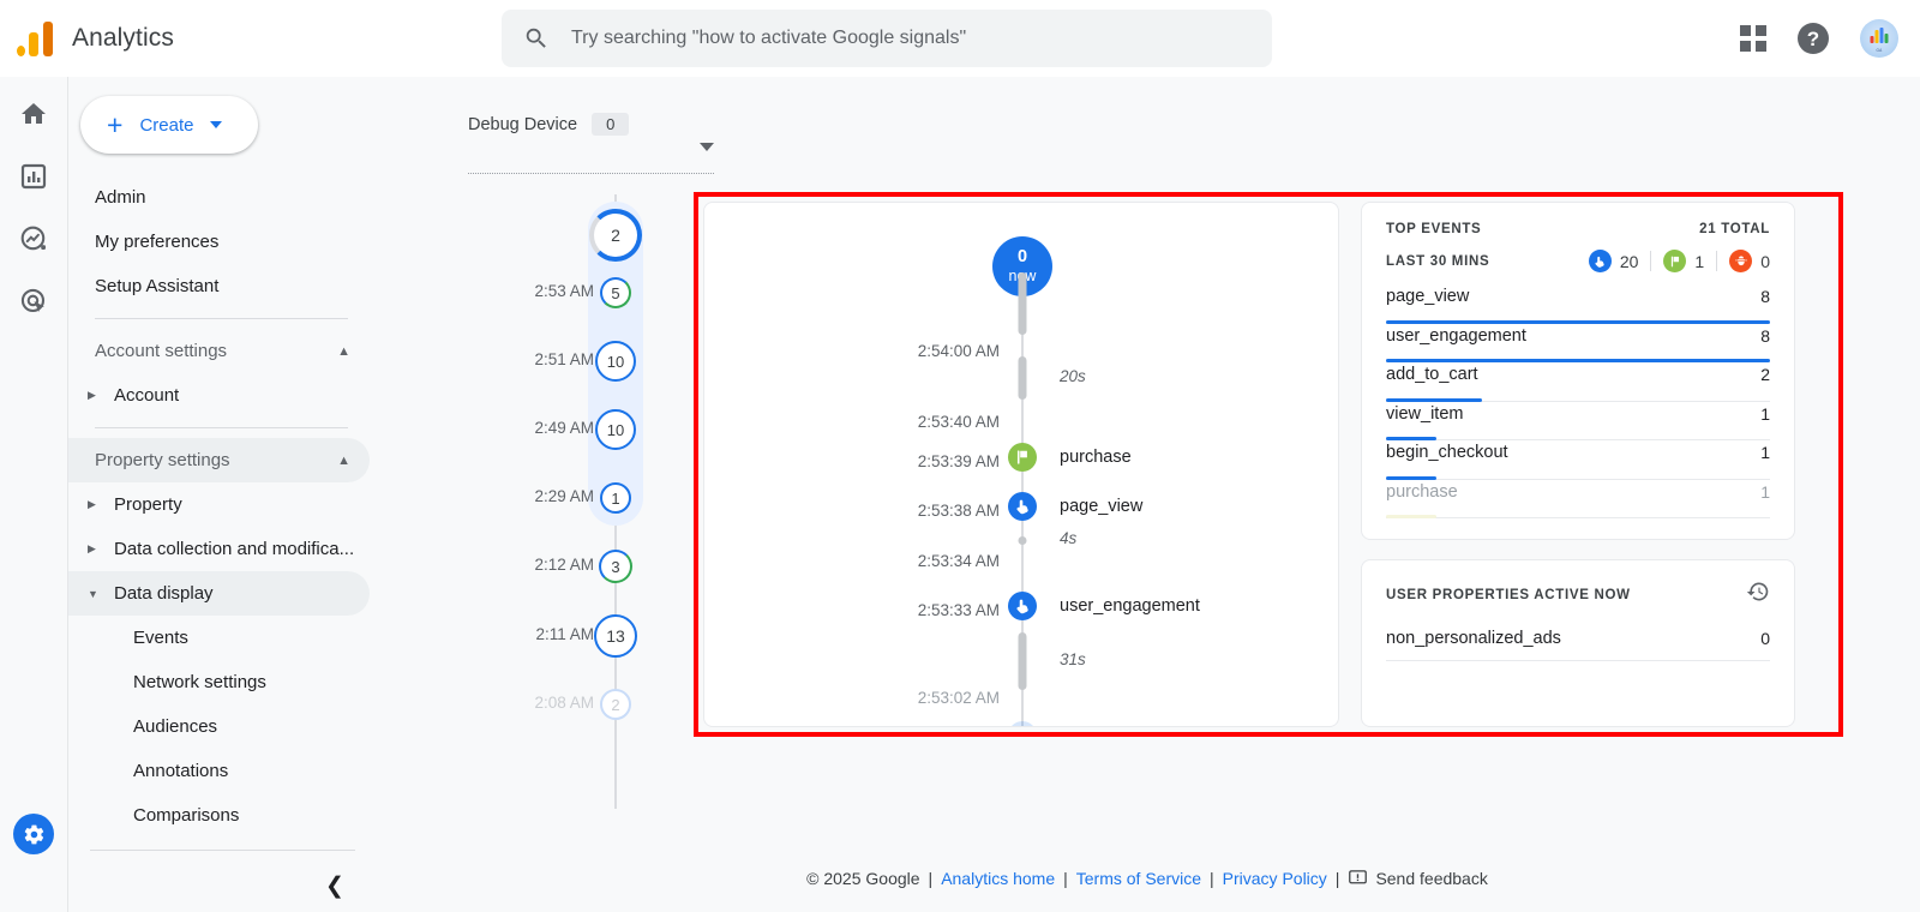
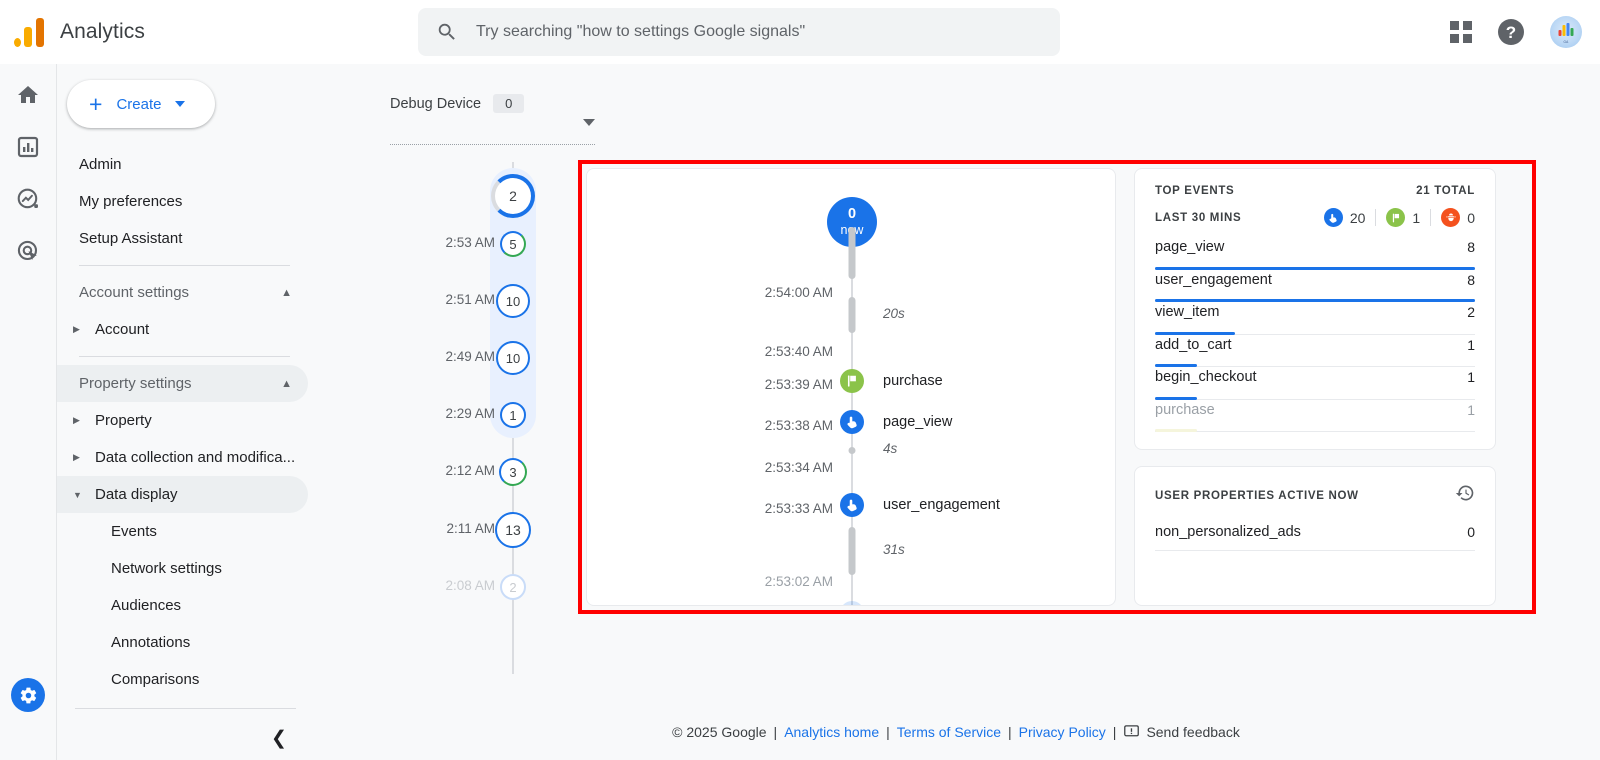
  Analytics
- Try searching "how to activate Google signals"
+ Try searching "how to settings Google signals"
  ?
  +
  Create
  Admin
  My preferences
  Setup Assistant
  Account settings
  ▲
  ▶
  Account
  Property settings
  ▲
  ▶
  Property
  ▶
  Data collection and modifica...
  ▼
  Data display
  Events
  Network settings
  Audiences
  Annotations
  Comparisons
  ❮
  Debug Device
  0
  2
  2:53 AM
  5
  2:51 AM
  10
  2:49 AM
  10
  2:29 AM
  1
  2:12 AM
  3
  2:11 AM
  13
  2:08 AM
  2
  0
  2:54:00 AM
  2:53:40 AM
  2:53:39 AM
  2:53:38 AM
  2:53:34 AM
  2:53:33 AM
  2:53:02 AM
  20s
  purchase
  page_view
  4s
  user_engagement
  31s
  TOP EVENTS
  21 TOTAL
  LAST 30 MINS
  20
  1
  0
  page_view
  8
  user_engagement
  8
- add_to_cart
+ view_item
  2
- view_item
+ add_to_cart
  1
  begin_checkout
  1
  purchase
  1
  USER PROPERTIES ACTIVE NOW
  non_personalized_ads
  0
  © 2025 Google
  |
  Analytics home
  |
  Terms of Service
  |
  Privacy Policy
  |
  Send feedback
